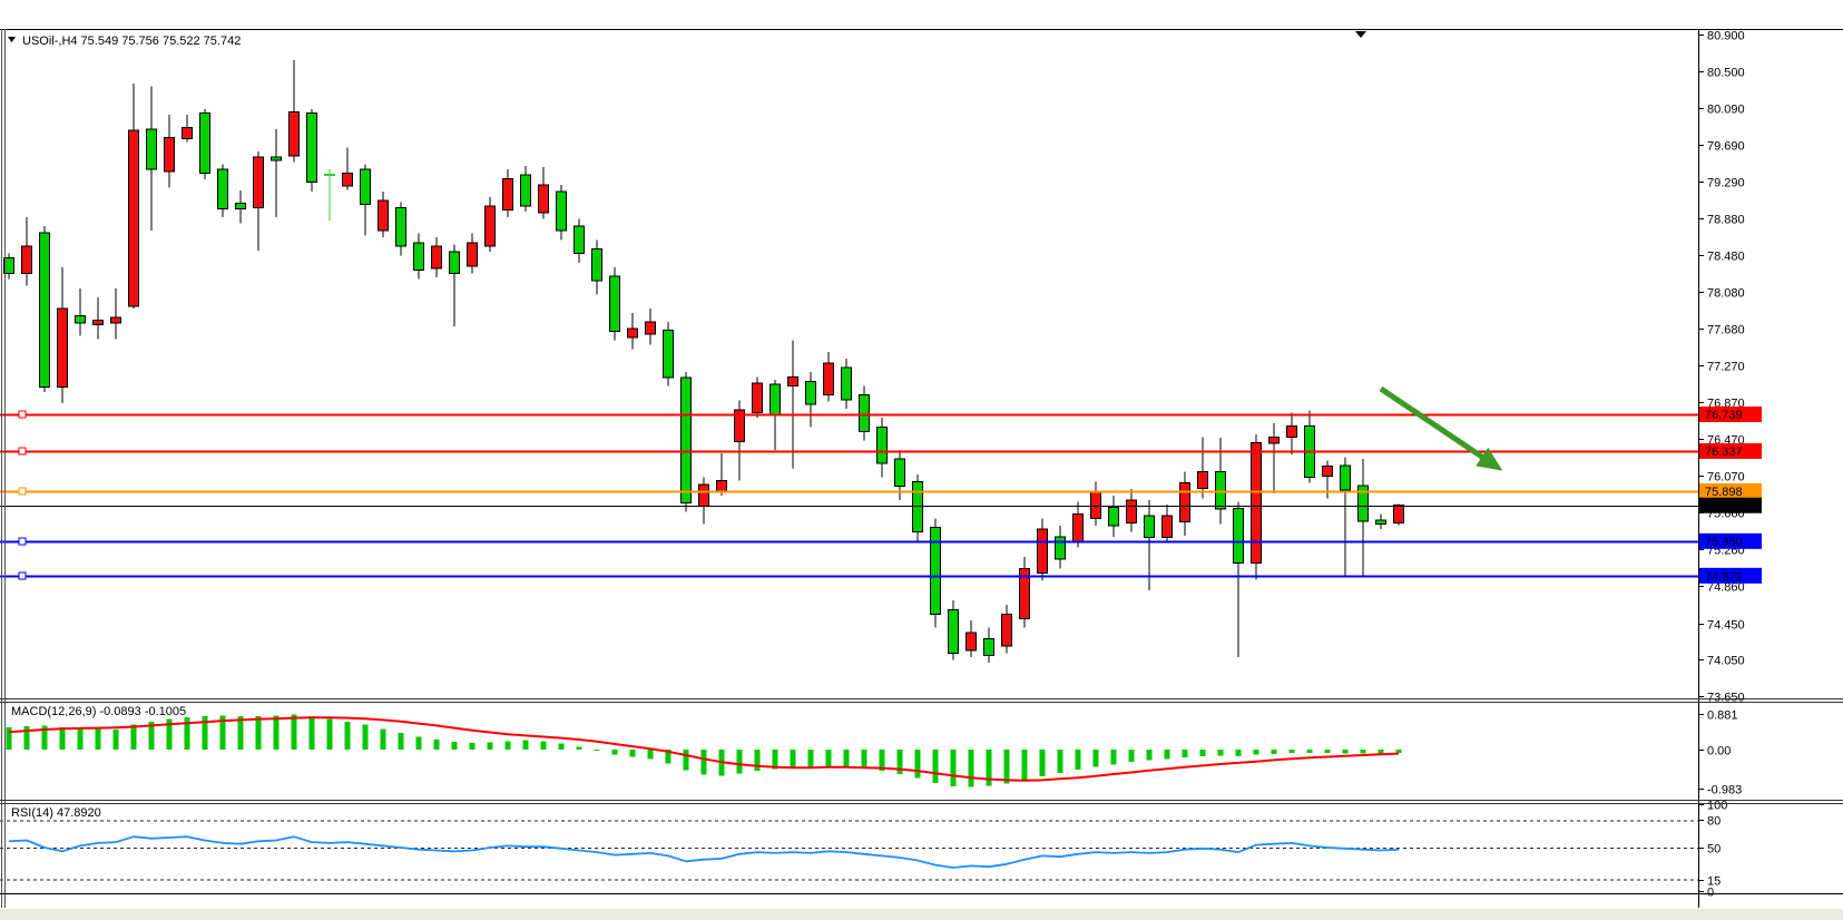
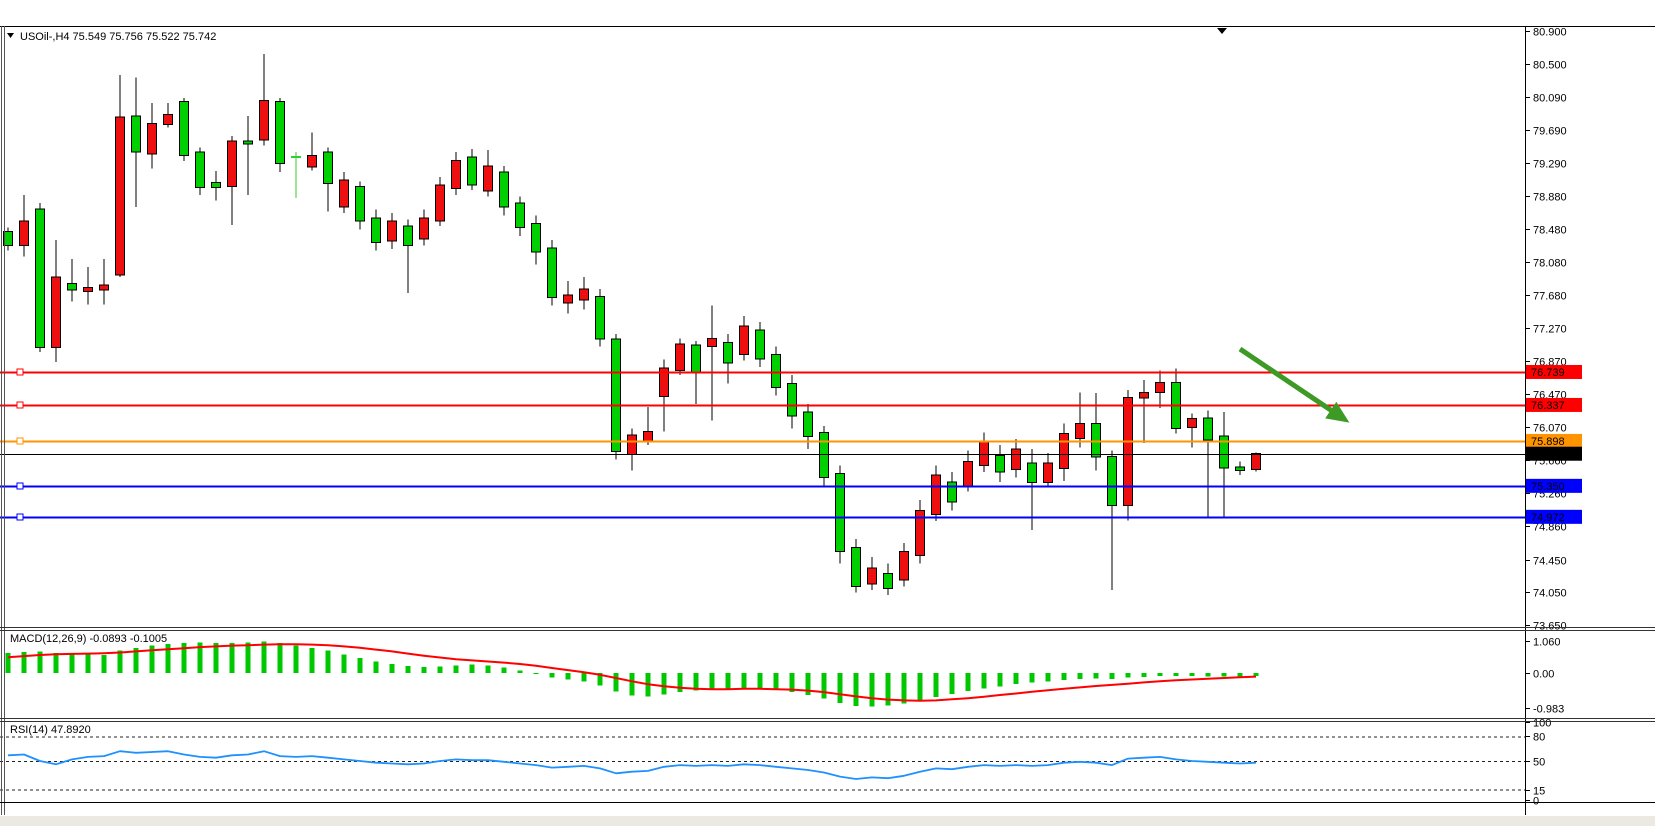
  80.900
  80.500
  80.090
  79.690
  79.290
  78.880
  78.480
  78.080
  77.680
  77.270
  76.870
  76.470
  76.070
  75.660
  75.260
  74.860
  74.450
  74.050
  73.650
- 0.881
+ 1.060
  0.00
  -0.983
  100
  80
  50
  15
  0
  76.739
  76.337
  75.898
  75.742
  75.350
  74.972
  USOil-,H4 75.549 75.756 75.522 75.742
  MACD(12,26,9) -0.0893 -0.1005
  RSI(14) 47.8920
